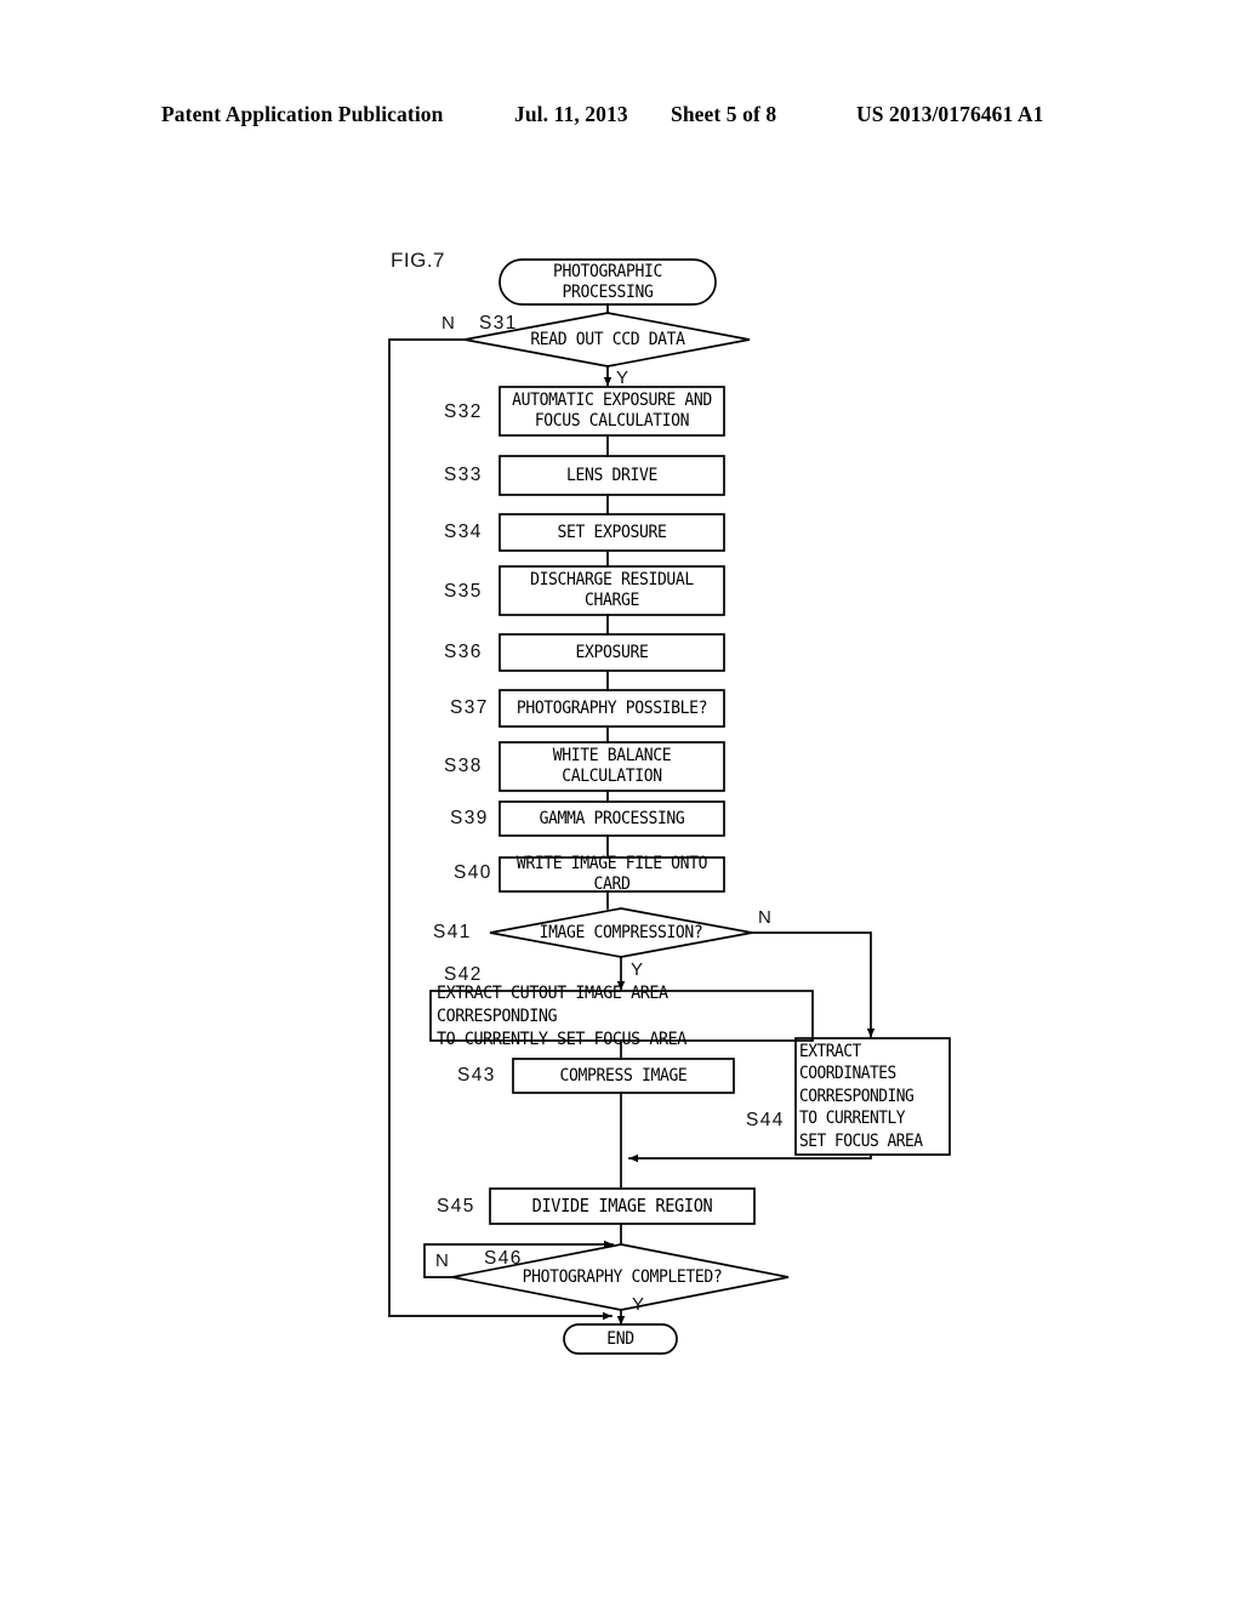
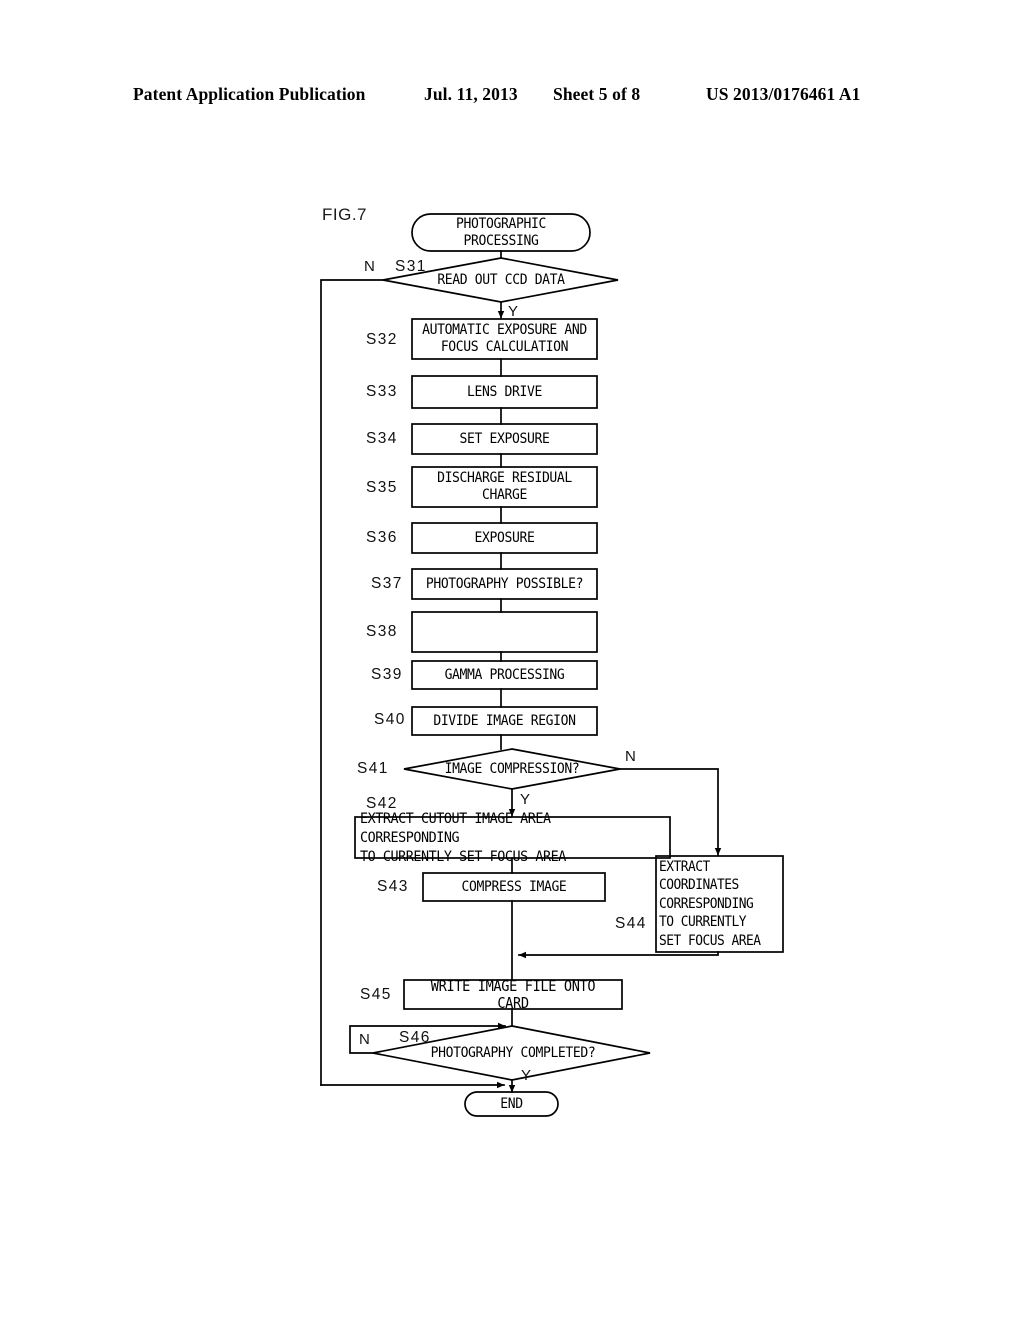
  Patent Application Publication
  Jul. 11, 2013
  Sheet 5 of 8
  US 2013/0176461 A1
  FIG.7
  PHOTOGRAPHIC
  PROCESSING
  READ OUT CCD DATA
  AUTOMATIC EXPOSURE AND
  FOCUS CALCULATION
  LENS DRIVE
  SET EXPOSURE
  DISCHARGE RESIDUAL
  CHARGE
  EXPOSURE
  PHOTOGRAPHY POSSIBLE?
- WHITE BALANCE
- CALCULATION
  GAMMA PROCESSING
- WRITE IMAGE FILE ONTO CARD
+ DIVIDE IMAGE REGION
  IMAGE COMPRESSION?
  EXTRACT CUTOUT IMAGE AREA CORRESPONDING
  TO CURRENTLY SET FOCUS AREA
  COMPRESS IMAGE
  EXTRACT
  COORDINATES
  CORRESPONDING
  TO CURRENTLY
  SET FOCUS AREA
- DIVIDE IMAGE REGION
+ WRITE IMAGE FILE ONTO CARD
  PHOTOGRAPHY COMPLETED?
  END
  S31
  S32
  S33
  S34
  S35
  S36
  S37
  S38
  S39
  S40
  S41
  S42
  S43
  S44
  S45
  S46
  N
  Y
  N
  Y
  N
  Y
